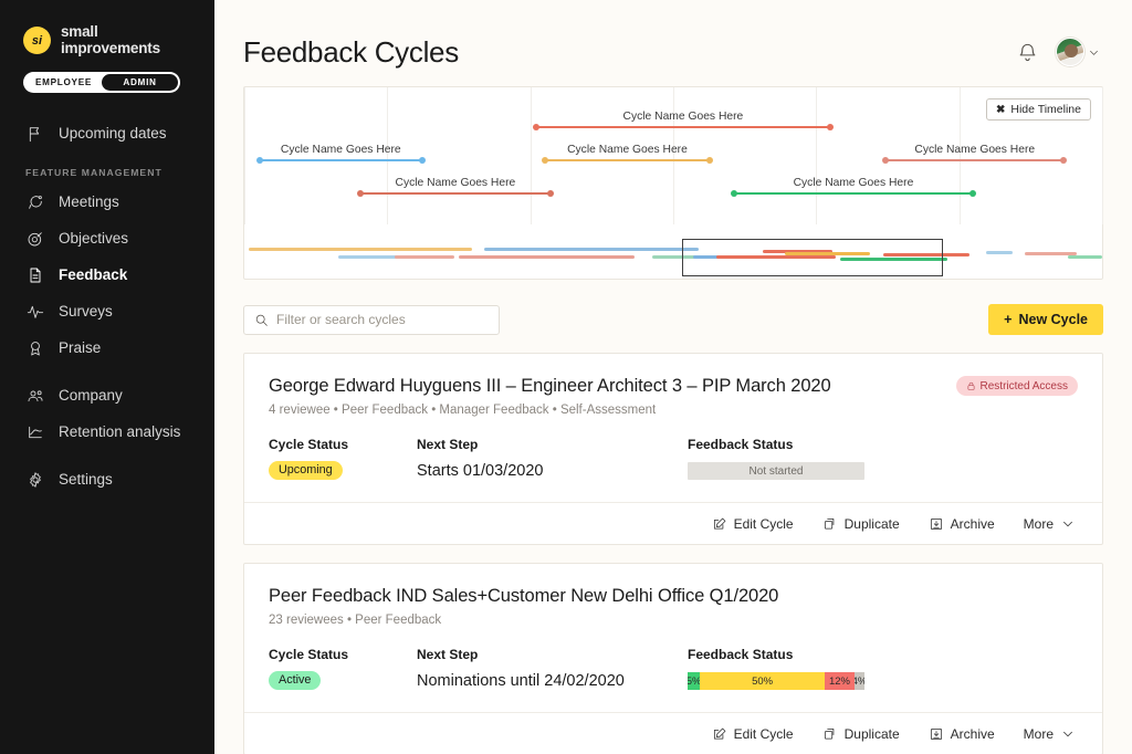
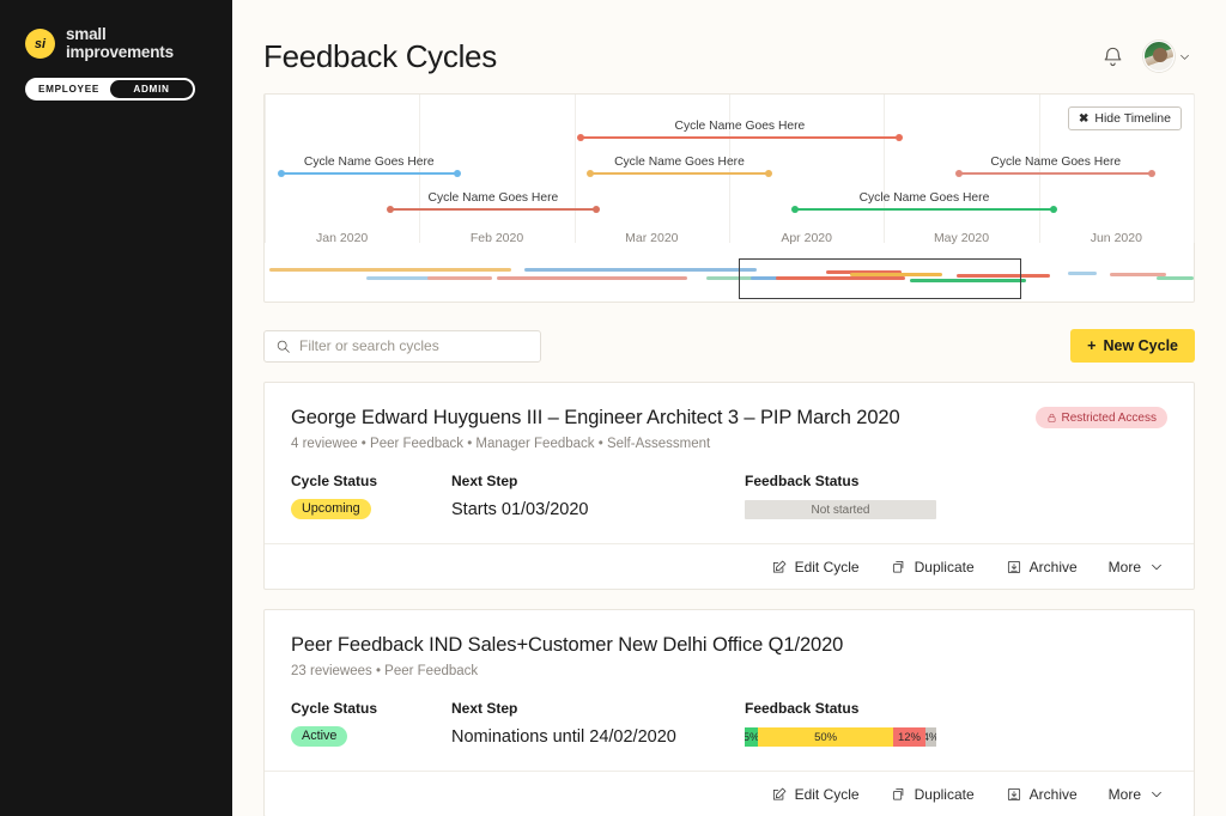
  si
  small
  improvements
  EMPLOYEE
  ADMIN
- Upcoming dates
- FEATURE MANAGEMENT
- Meetings
- Objectives
- Feedback
- Surveys
- Praise
- Company
- Retention analysis
- Settings
  Feedback Cycles
  ✖
  Hide Timeline
  Cycle Name Goes Here
  Cycle Name Goes Here
  Cycle Name Goes Here
  Cycle Name Goes Here
  Cycle Name Goes Here
  Cycle Name Goes Here
+ Jan 2020
+ Feb 2020
+ Mar 2020
+ Apr 2020
+ May 2020
+ Jun 2020
  Filter or search cycles
  +
  New Cycle
  George Edward Huyguens III – Engineer Architect 3 – PIP March 2020
  Restricted Access
  4 reviewee • Peer Feedback • Manager Feedback • Self-Assessment
  Cycle Status
  Upcoming
  Next Step
  Starts 01/03/2020
  Feedback Status
  Not started
  Edit Cycle
  Duplicate
  Archive
  More
  Peer Feedback IND Sales+Customer New Delhi Office Q1/2020
  23 reviewees • Peer Feedback
  Cycle Status
  Active
  Next Step
  Nominations until 24/02/2020
  Feedback Status
  5%
  50%
  12%
  4%
  Edit Cycle
  Duplicate
  Archive
  More
